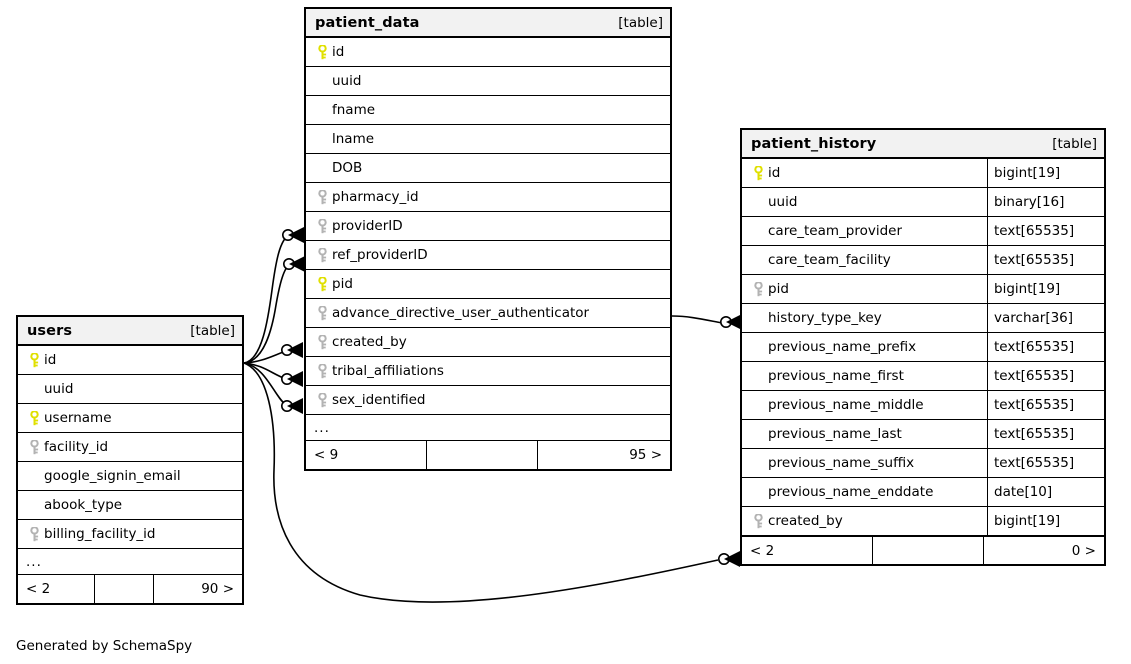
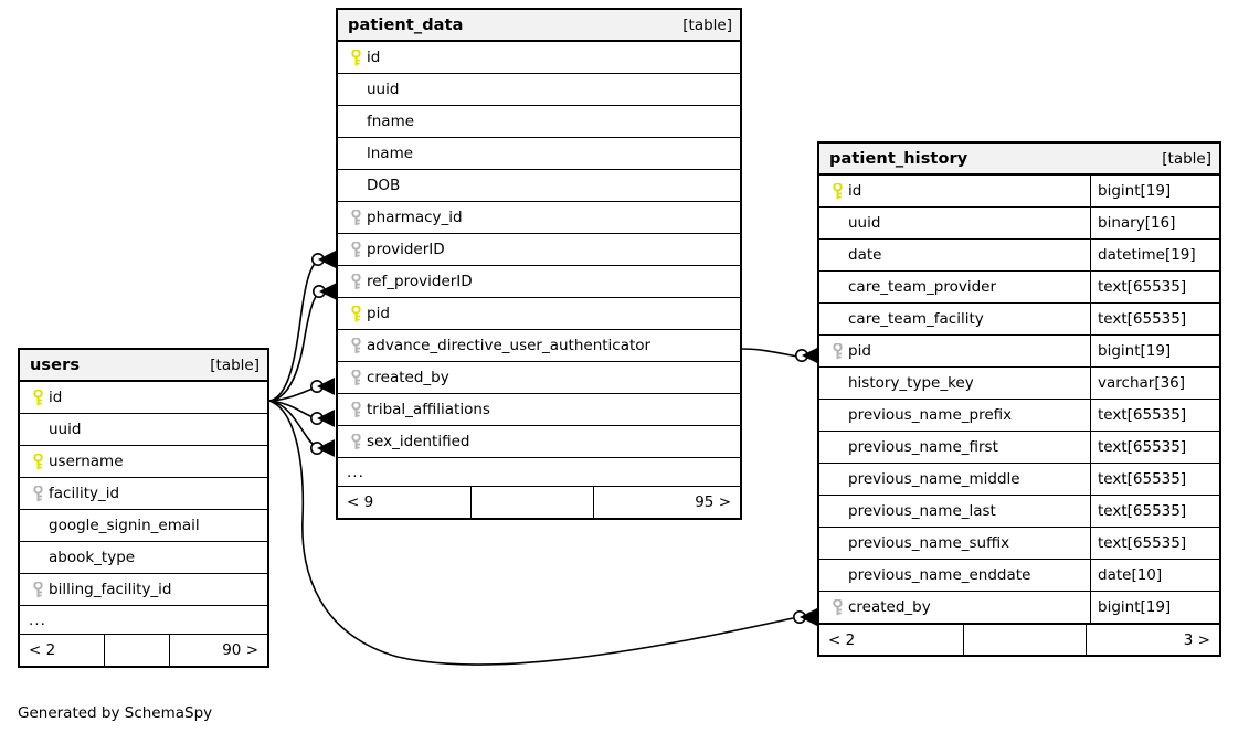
  users
  [table]
  id
  uuid
  username
  facility_id
  google_signin_email
  abook_type
  billing_facility_id
  ...
  < 2
  90 >
  patient_data
  [table]
  id
  uuid
  fname
  lname
  DOB
  pharmacy_id
  providerID
  ref_providerID
  pid
  advance_directive_user_authenticator
  created_by
  tribal_affiliations
  sex_identified
  ...
  < 9
  95 >
  patient_history
  [table]
  id
  bigint[19]
  uuid
  binary[16]
+ date
+ datetime[19]
  care_team_provider
  text[65535]
  care_team_facility
  text[65535]
  pid
  bigint[19]
  history_type_key
  varchar[36]
  previous_name_prefix
  text[65535]
  previous_name_first
  text[65535]
  previous_name_middle
  text[65535]
  previous_name_last
  text[65535]
  previous_name_suffix
  text[65535]
  previous_name_enddate
  date[10]
  created_by
  bigint[19]
  < 2
- 0 >
+ 3 >
  Generated by SchemaSpy
